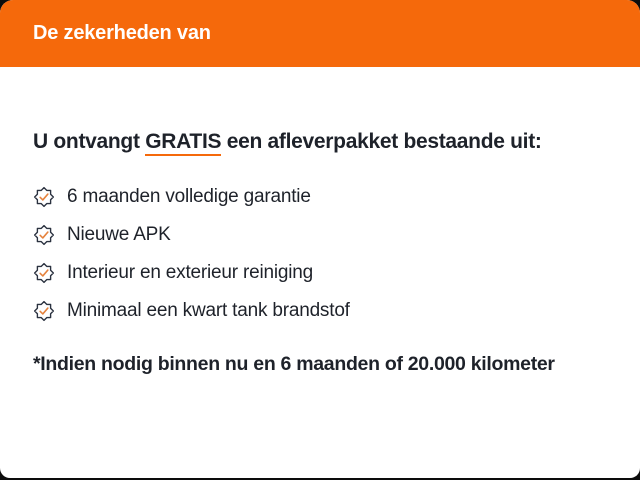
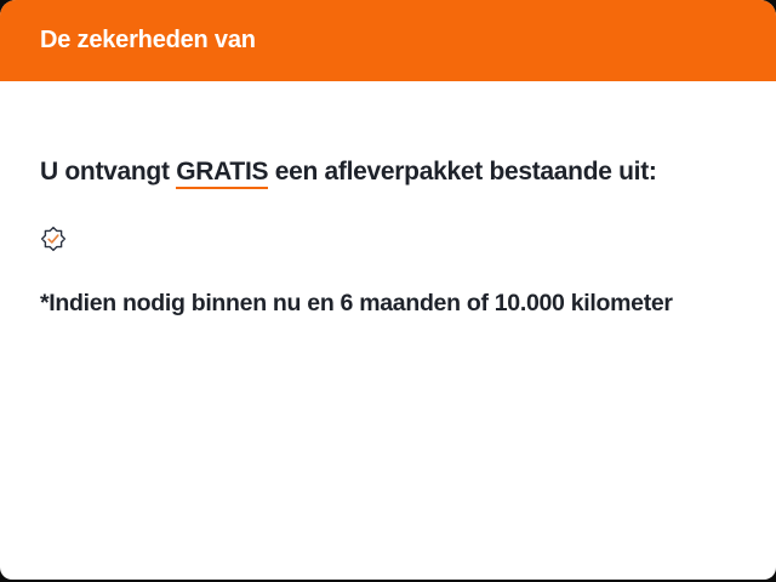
  De zekerheden van
  U ontvangt GRATIS een afleverpakket bestaande uit:
- 6 maanden volledige garantie
- Nieuwe APK
- Interieur en exterieur reiniging
- Minimaal een kwart tank brandstof
- *Indien nodig binnen nu en 6 maanden of 20.000 kilometer
+ *Indien nodig binnen nu en 6 maanden of 10.000 kilometer
